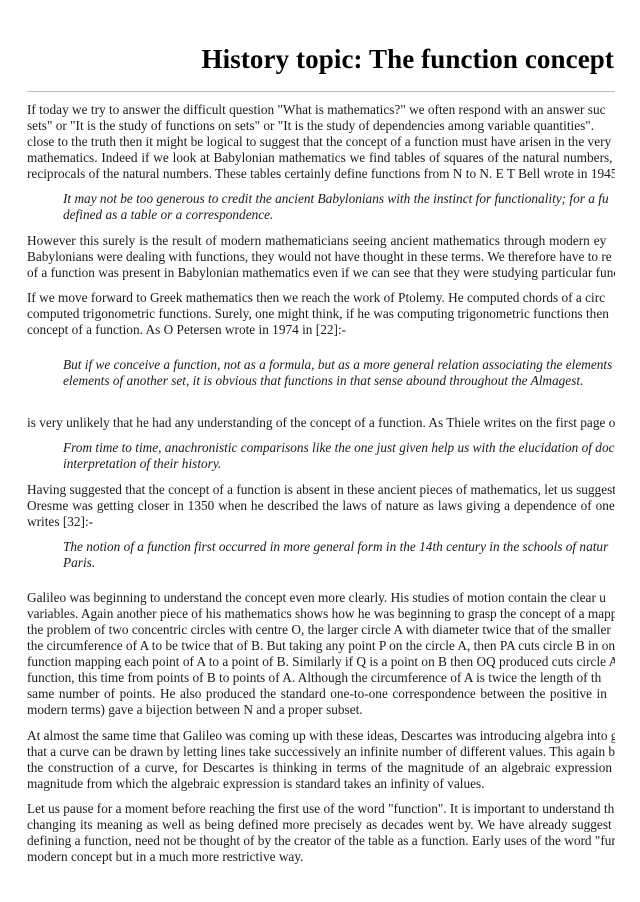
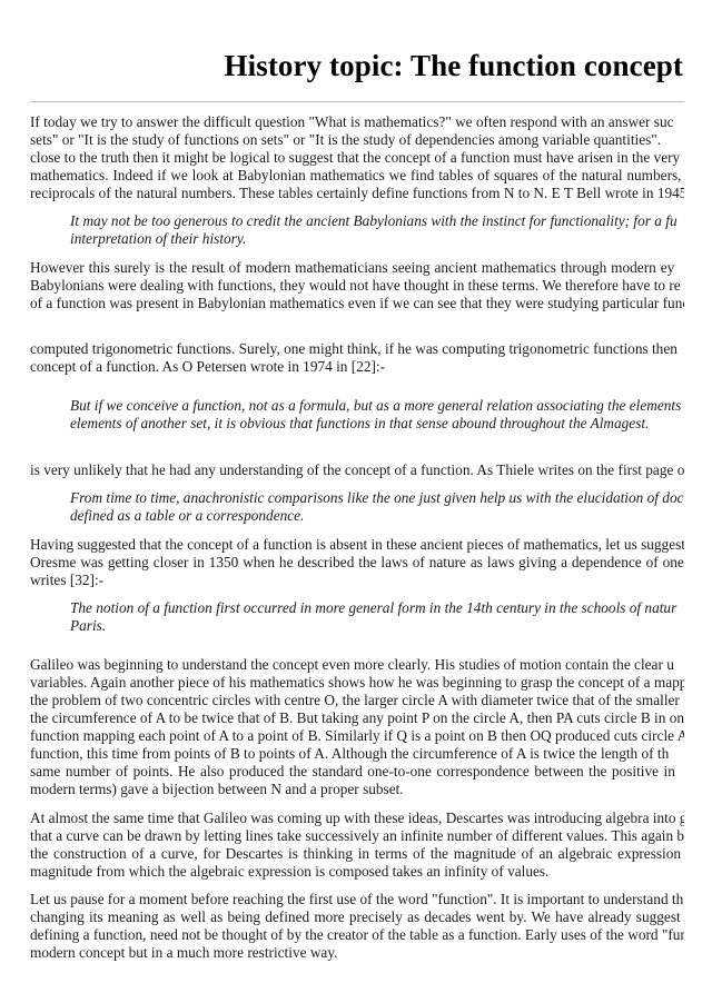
  History topic: The function concept
  If today we try to answer the difficult question "What is mathematics?" we often respond with an answer suc
  sets" or "It is the study of functions on sets" or "It is the study of dependencies among variable quantities".
  close to the truth then it might be logical to suggest that the concept of a function must have arisen in the very
  mathematics. Indeed if we look at Babylonian mathematics we find tables of squares of the natural numbers,
  reciprocals of the natural numbers. These tables certainly define functions from N to N. E T Bell wrote in 1945
  It may not be too generous to credit the ancient Babylonians with the instinct for functionality; for a fu
- defined as a table or a correspondence.
+ interpretation of their history.
  However this surely is the result of modern mathematicians seeing ancient mathematics through modern ey
  Babylonians were dealing with functions, they would not have thought in these terms. We therefore have to re
  of a function was present in Babylonian mathematics even if we can see that they were studying particular fun
- If we move forward to Greek mathematics then we reach the work of Ptolemy. He computed chords of a circ
  computed trigonometric functions. Surely, one might think, if he was computing trigonometric functions then
  concept of a function. As O Petersen wrote in 1974 in [22]:-
  But if we conceive a function, not as a formula, but as a more general relation associating the elements
  elements of another set, it is obvious that functions in that sense abound throughout the Almagest.
  is very unlikely that he had any understanding of the concept of a function. As Thiele writes on the first page o
  From time to time, anachronistic comparisons like the one just given help us with the elucidation of doc
- interpretation of their history.
+ defined as a table or a correspondence.
  Having suggested that the concept of a function is absent in these ancient pieces of mathematics, let us suggest
  Oresme was getting closer in 1350 when he described the laws of nature as laws giving a dependence of one
  writes [32]:-
  The notion of a function first occurred in more general form in the 14th century in the schools of natur
  Paris.
  Galileo was beginning to understand the concept even more clearly. His studies of motion contain the clear u
  variables. Again another piece of his mathematics shows how he was beginning to grasp the concept of a mapp
  the problem of two concentric circles with centre O, the larger circle A with diameter twice that of the smaller
  the circumference of A to be twice that of B. But taking any point P on the circle A, then PA cuts circle B in on
  function mapping each point of A to a point of B. Similarly if Q is a point on B then OQ produced cuts circle A
  function, this time from points of B to points of A. Although the circumference of A is twice the length of th
  same number of points. He also produced the standard one-to-one correspondence between the positive in
  modern terms) gave a bijection between N and a proper subset.
  At almost the same time that Galileo was coming up with these ideas, Descartes was introducing algebra into g
  that a curve can be drawn by letting lines take successively an infinite number of different values. This again b
  the construction of a curve, for Descartes is thinking in terms of the magnitude of an algebraic expression
- magnitude from which the algebraic expression is standard takes an infinity of values.
+ magnitude from which the algebraic expression is composed takes an infinity of values.
  Let us pause for a moment before reaching the first use of the word "function". It is important to understand th
  changing its meaning as well as being defined more precisely as decades went by. We have already suggest
  defining a function, need not be thought of by the creator of the table as a function. Early uses of the word "fun
  modern concept but in a much more restrictive way.
